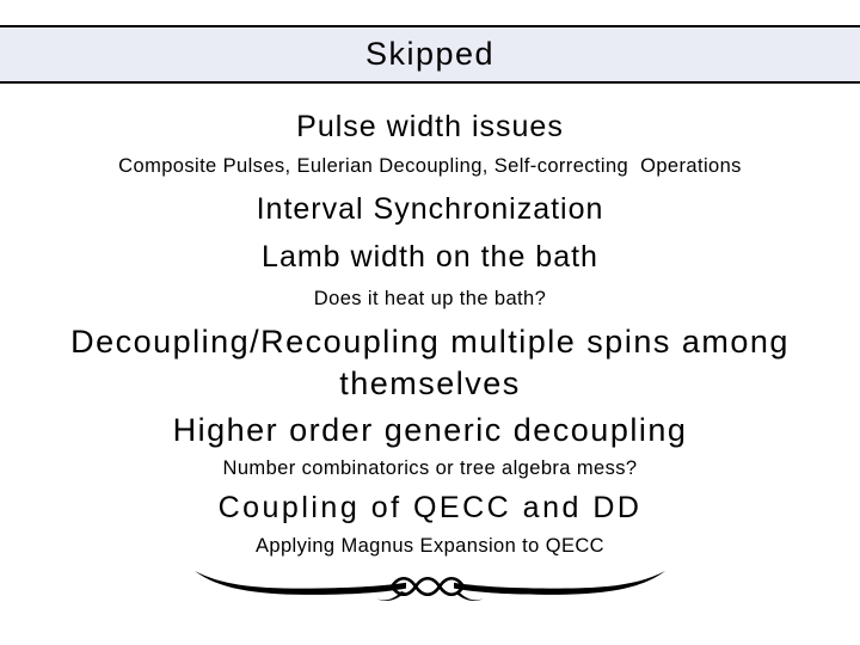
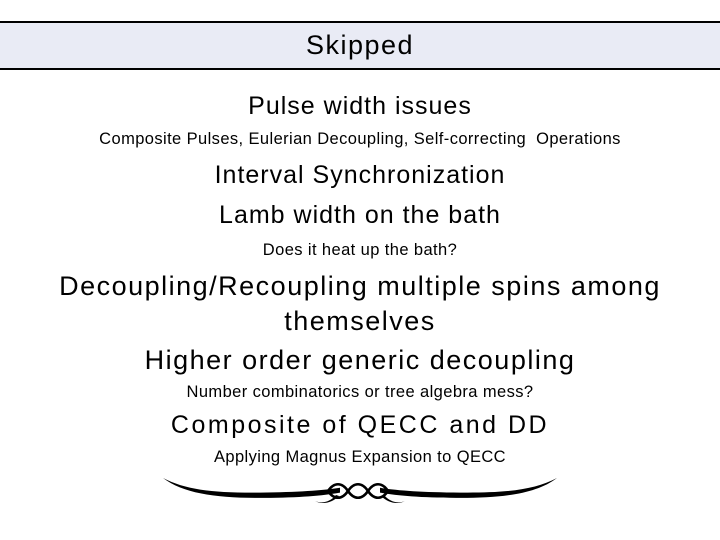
  Skipped
  Pulse width issues
  Composite Pulses, Eulerian Decoupling, Self-correcting Operations
  Interval Synchronization
  Lamb width on the bath
  Does it heat up the bath?
  Decoupling/Recoupling multiple spins among
  themselves
  Higher order generic decoupling
  Number combinatorics or tree algebra mess?
- Coupling of QECC and DD
+ Composite of QECC and DD
  Applying Magnus Expansion to QECC
